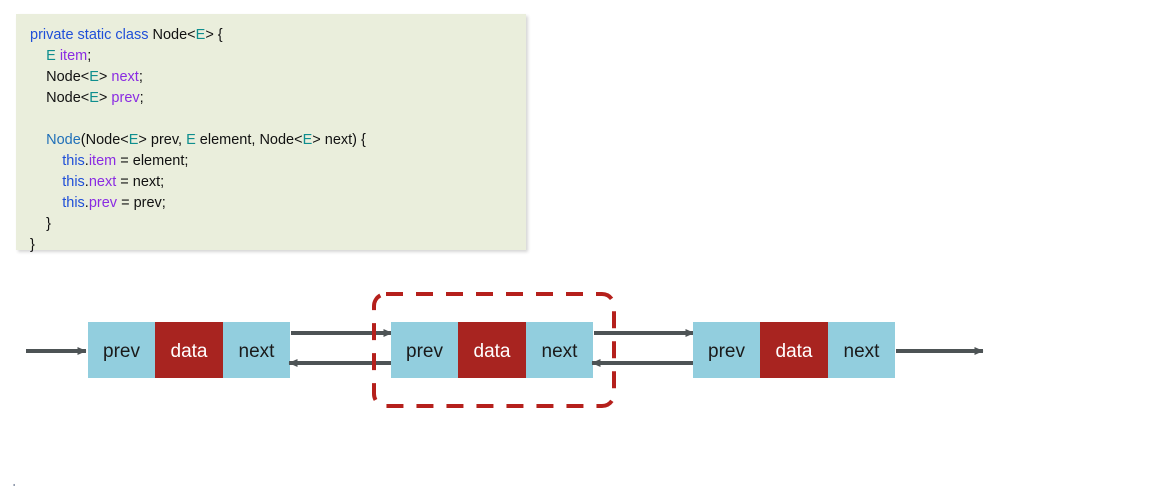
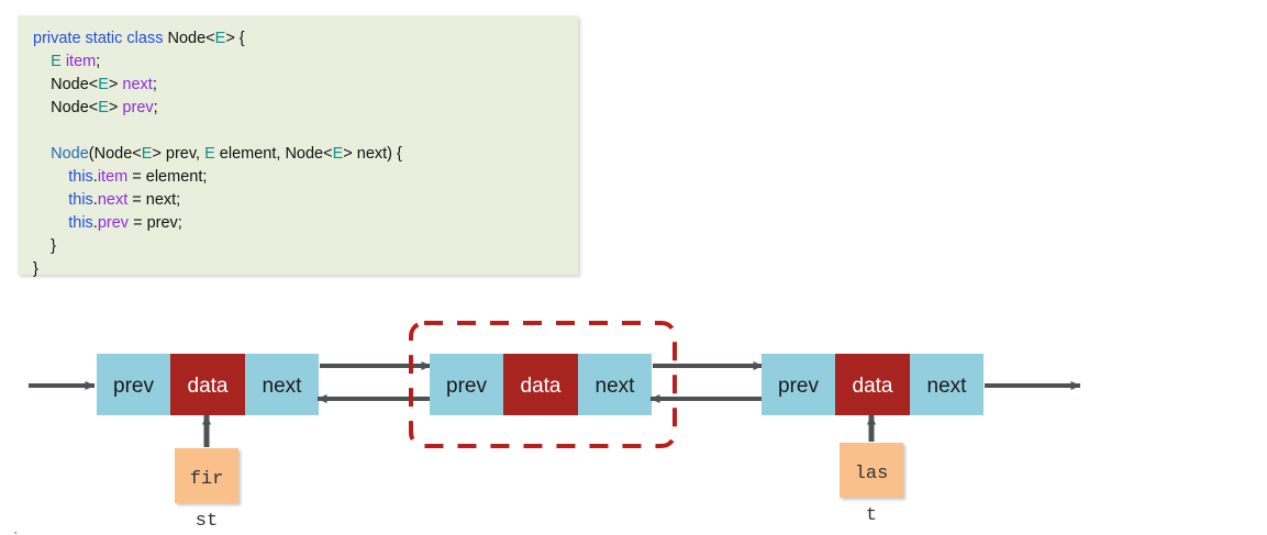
  private static class Node<E> { E item; Node<E> next; Node<E> prev; Node(Node<E> prev, E element, Node<E> next) { this.item = element; this.next = next; this.prev = prev; } }
  prev
  data
  next
  prev
  data
  next
  prev
  data
  next
+ fir
+ st
+ las
+ t
  .
